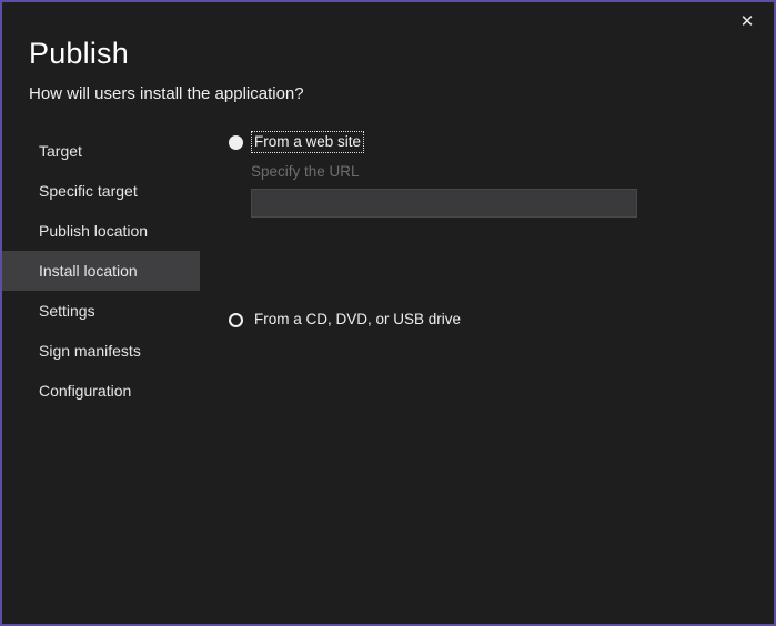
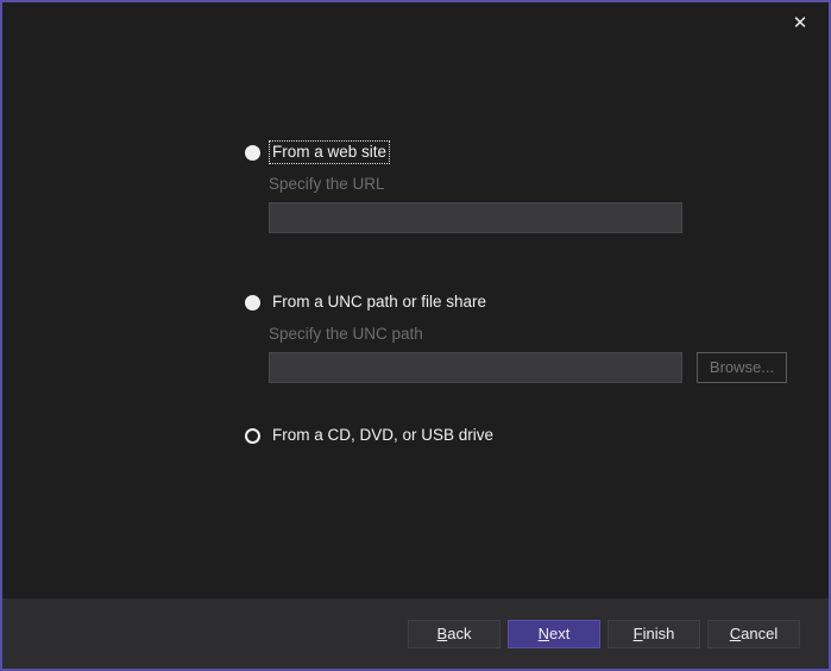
  ✕
- Publish
- How will users install the application?
- Target
- Specific target
- Publish location
- Install location
- Settings
- Sign manifests
- Configuration
  From a web site
  Specify the URL
+ From a UNC path or file share
+ Specify the UNC path
+ Browse...
  From a CD, DVD, or USB drive
+ Back
+ Next
+ Finish
+ Cancel
